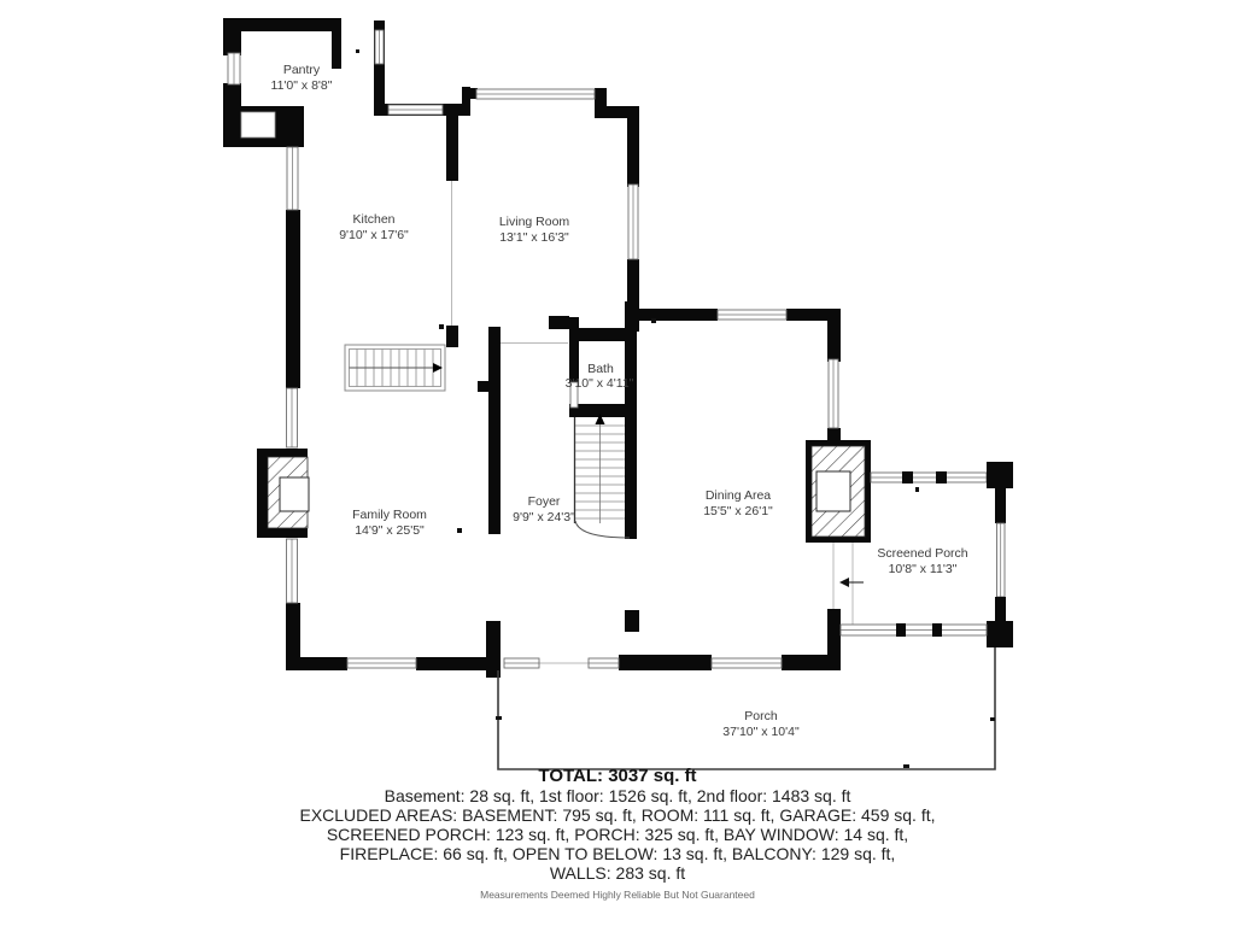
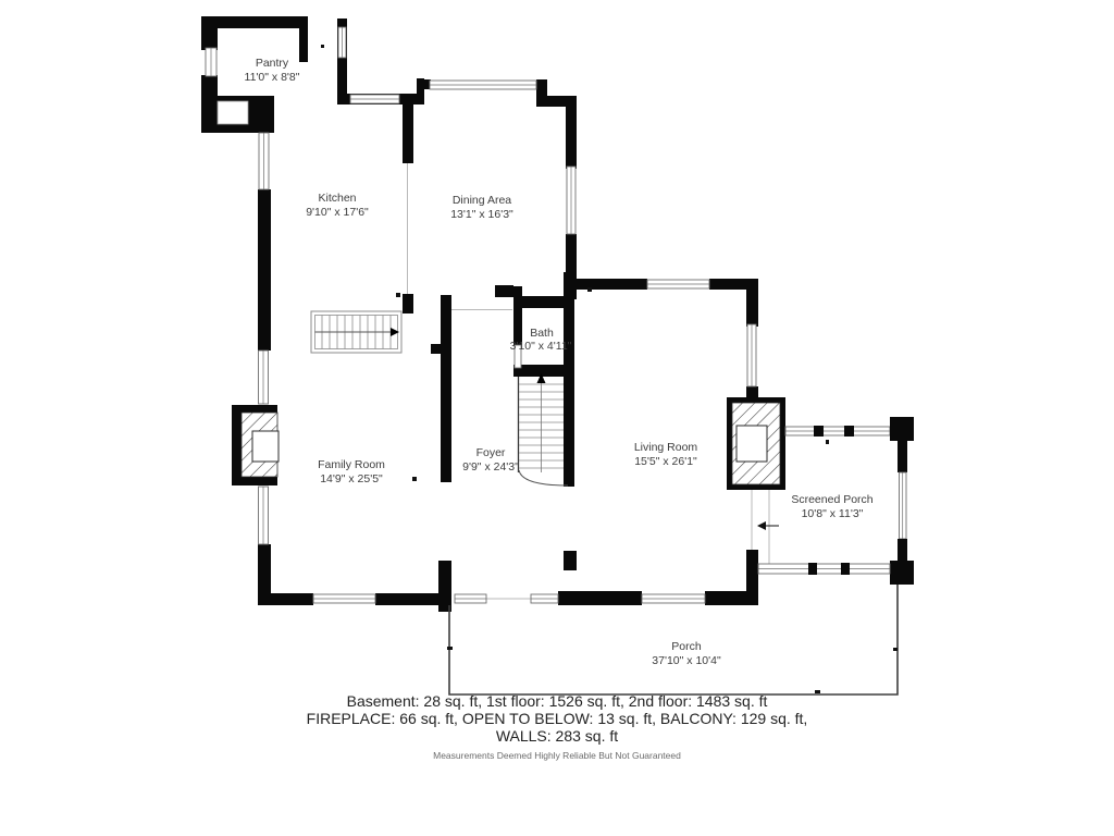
  Pantry
  11'0" x 8'8"
  Kitchen
  9'10" x 17'6"
- Living Room
+ Dining Area
  13'1" x 16'3"
  Bath
  3'10" x 4'11"
  Family Room
  14'9" x 25'5"
  Foyer
  9'9" x 24'3"
- Dining Area
+ Living Room
  15'5" x 26'1"
  Screened Porch
  10'8" x 11'3"
  Porch
  37'10" x 10'4"
- TOTAL: 3037 sq. ft
  Basement: 28 sq. ft, 1st floor: 1526 sq. ft, 2nd floor: 1483 sq. ft
- EXCLUDED AREAS: BASEMENT: 795 sq. ft, ROOM: 111 sq. ft, GARAGE: 459 sq. ft,
- SCREENED PORCH: 123 sq. ft, PORCH: 325 sq. ft, BAY WINDOW: 14 sq. ft,
  FIREPLACE: 66 sq. ft, OPEN TO BELOW: 13 sq. ft, BALCONY: 129 sq. ft,
  WALLS: 283 sq. ft
  Measurements Deemed Highly Reliable But Not Guaranteed
